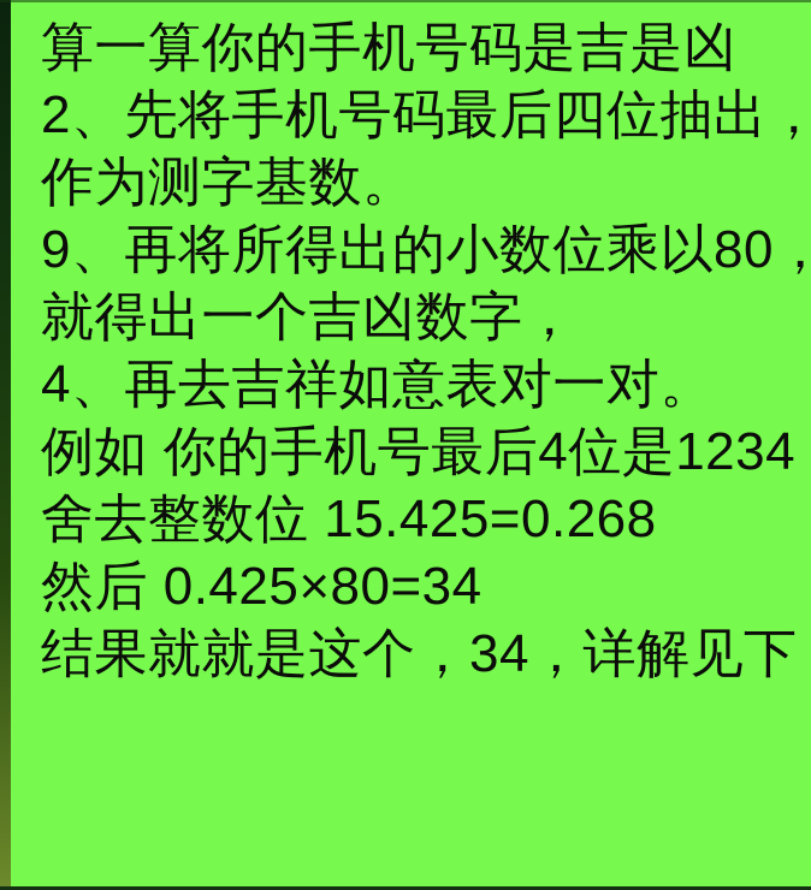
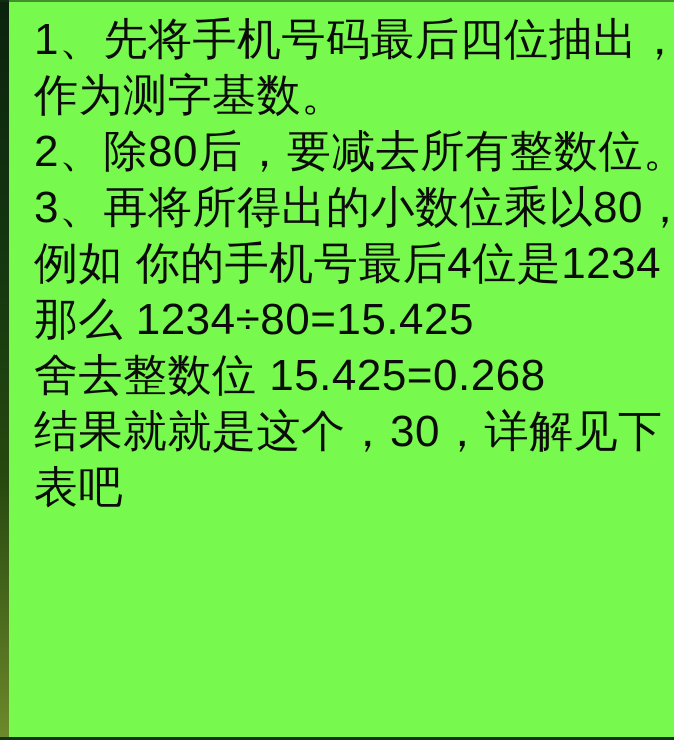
- 算一算你的手机号码是吉是凶
- 2、先将手机号码最后四位抽出，
+ 1、先将手机号码最后四位抽出，
  作为测字基数。
+ 2、除80后，要减去所有整数位。
- 9、再将所得出的小数位乘以80，
+ 3、再将所得出的小数位乘以80，
- 就得出一个吉凶数字，
- 4、再去吉祥如意表对一对。
  例如 你的手机号最后4位是1234
+ 那么 1234÷80=15.425
  舍去整数位 15.425=0.268
- 然后 0.425×80=34
- 结果就就是这个，34，详解见下
+ 结果就就是这个，30，详解见下
+ 表吧
